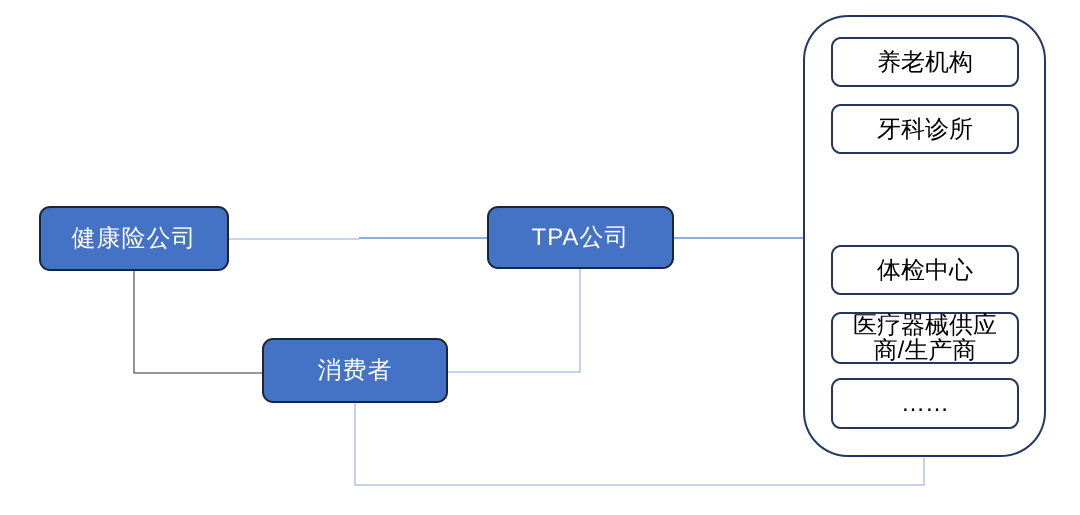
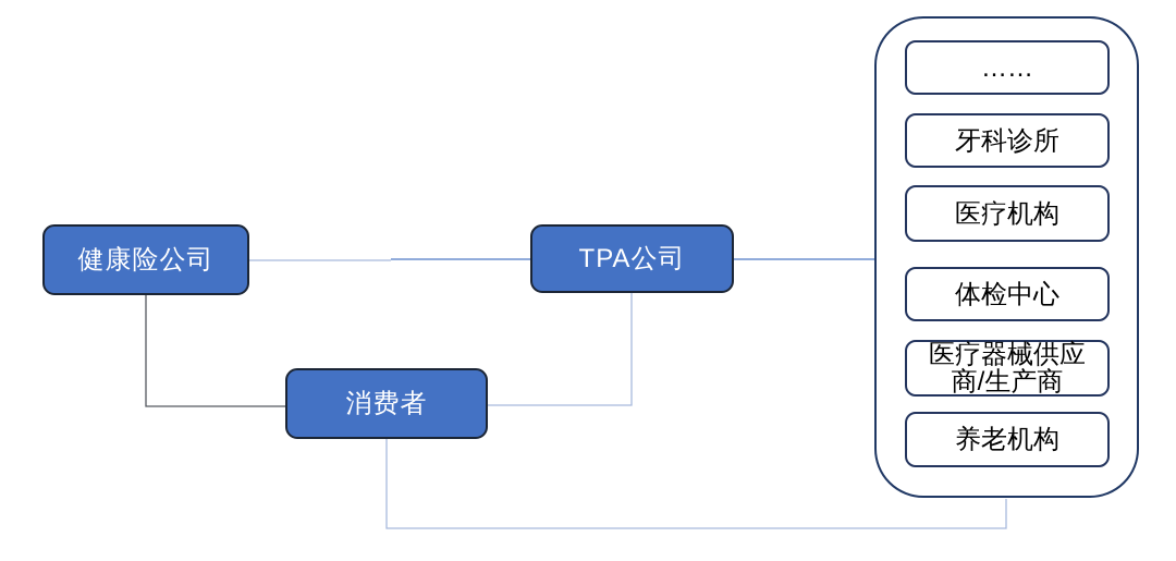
  健康险公司
  TPA公司
  消费者
- 养老机构
+ ……
  牙科诊所
+ 医疗机构
  体检中心
  医疗器械供应
  商/生产商
- ……
+ 养老机构
